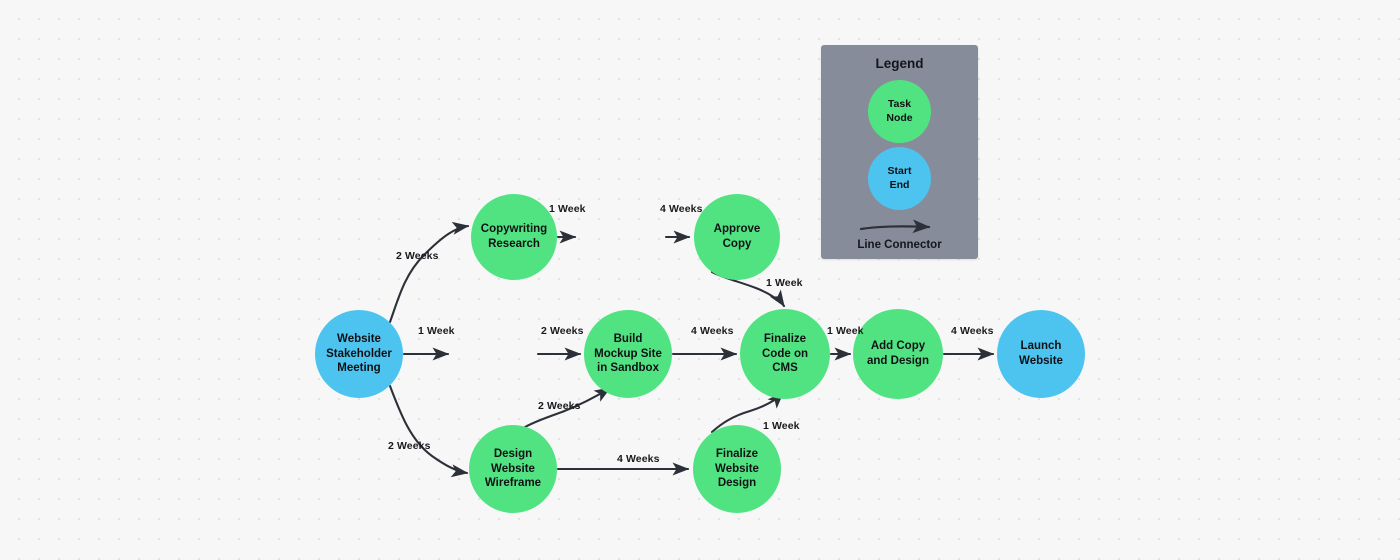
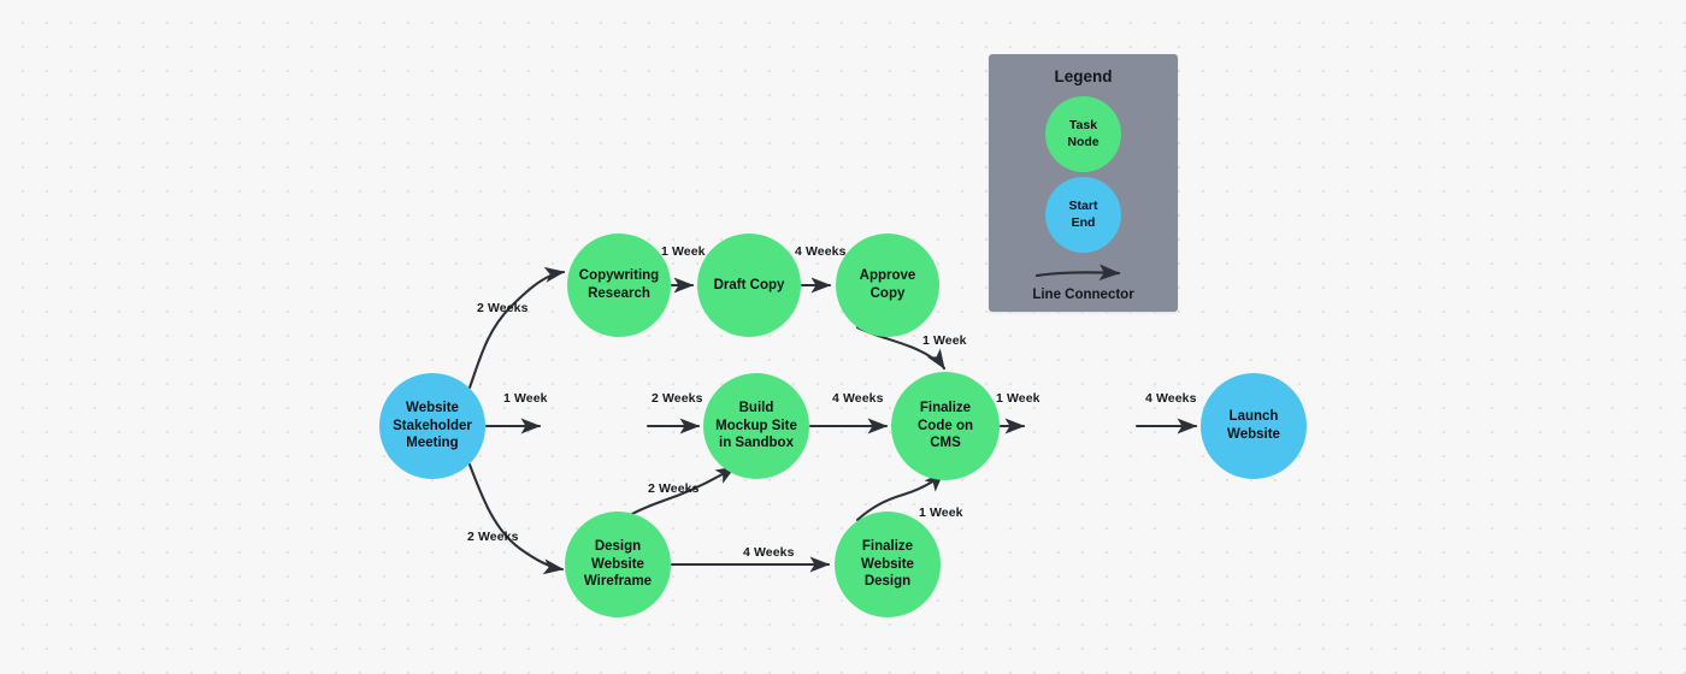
  Website
  Stakeholder
  Meeting
  Copywriting
  Research
+ Draft Copy
  Approve
  Copy
  Build
  Mockup Site
  in Sandbox
  Finalize
  Code on
  CMS
- Add Copy
- and Design
  Launch
  Website
  Design
  Website
  Wireframe
  Finalize
  Website
  Design
  2 Weeks
  1 Week
  4 Weeks
  1 Week
  1 Week
  2 Weeks
  4 Weeks
  1 Week
  4 Weeks
  2 Weeks
  2 Weeks
  4 Weeks
  1 Week
  Legend
  Task
  Node
  Start
  End
  Line Connector
